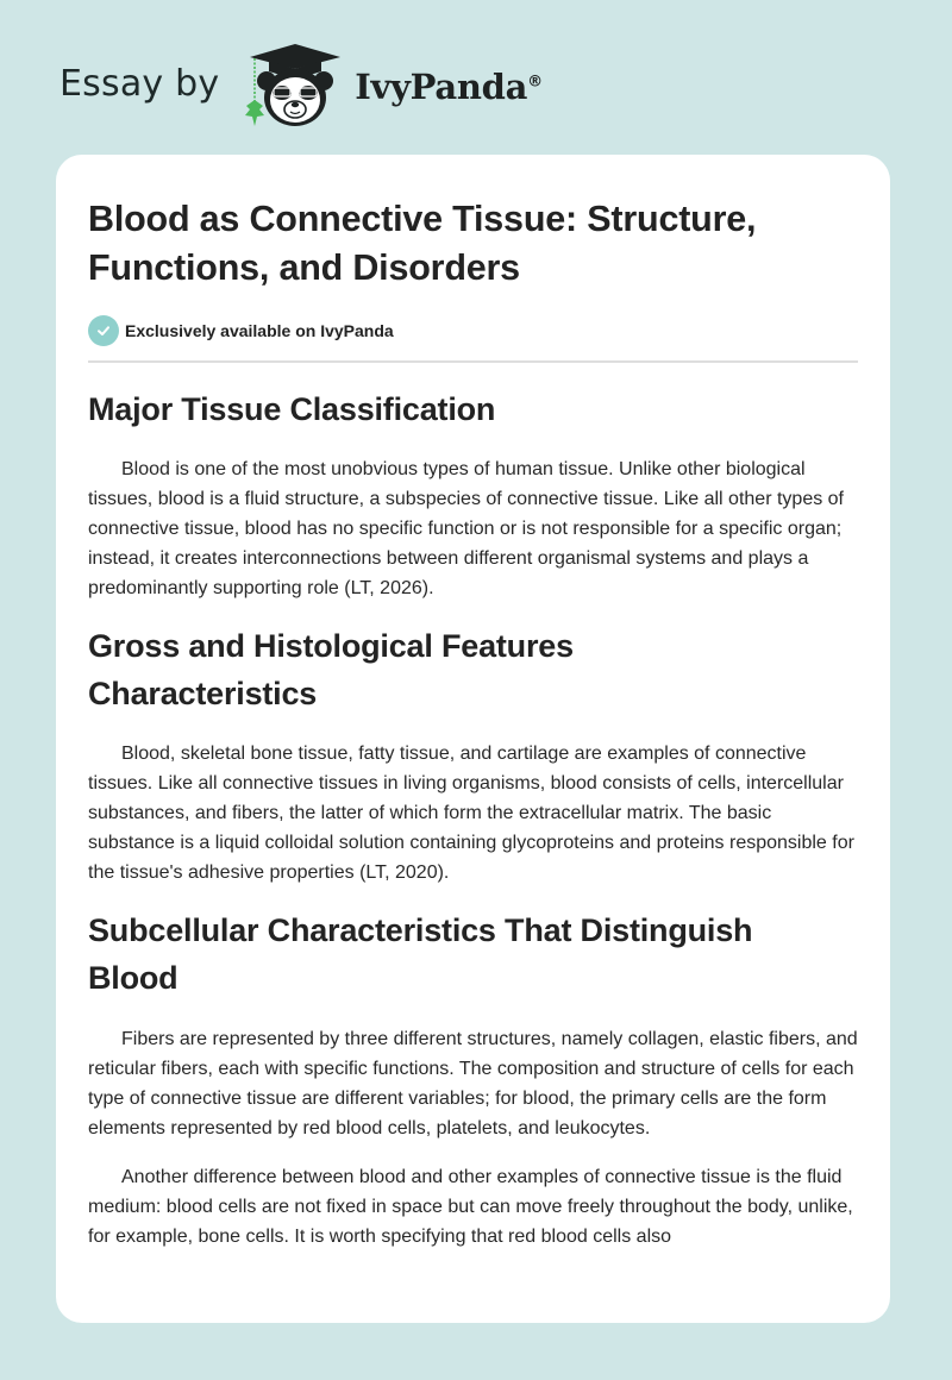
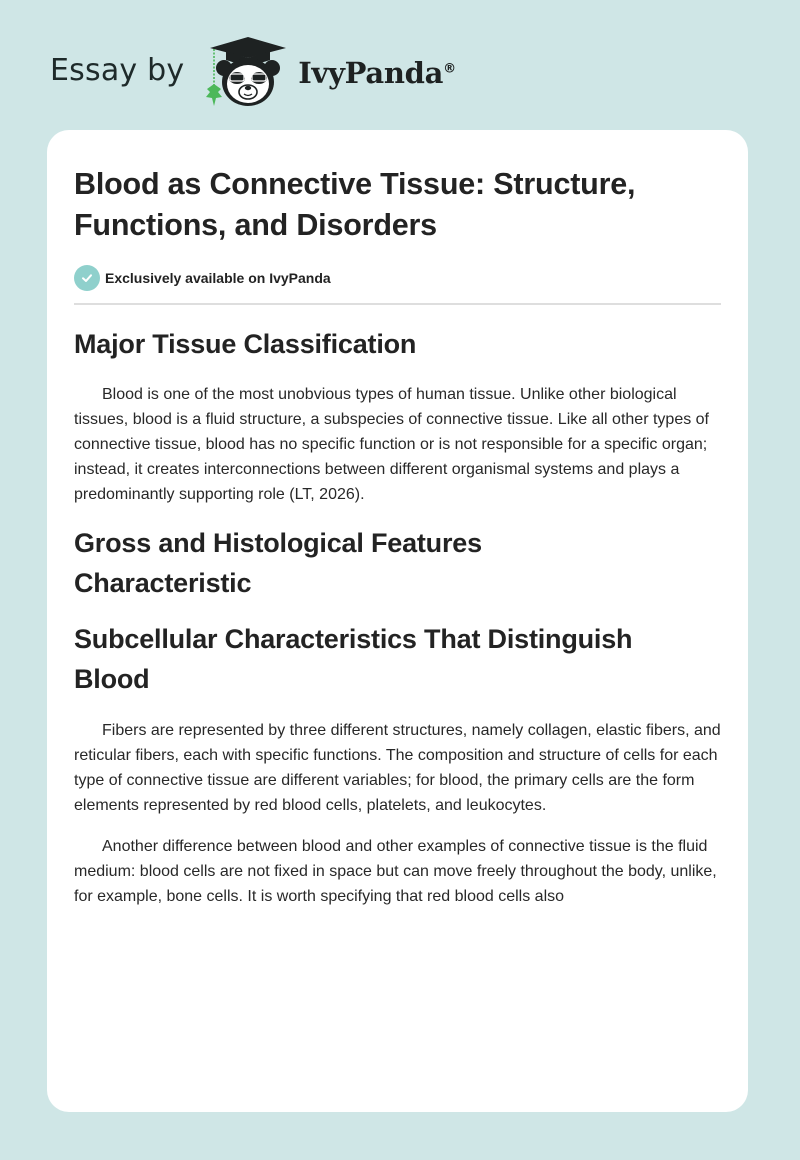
  Essay by
  IvyPanda®
  Blood as Connective Tissue: Structure, Functions, and Disorders
  Exclusively available on IvyPanda
  Major Tissue Classification
  Blood is one of the most unobvious types of human tissue. Unlike other biological tissues, blood is a fluid structure, a subspecies of connective tissue. Like all other types of connective tissue, blood has no specific function or is not responsible for a specific organ; instead, it creates interconnections between different organismal systems and plays a predominantly supporting role (LT, 2026).
- Gross and Histological Features Characteristics
+ Gross and Histological Features Characteristic
- Blood, skeletal bone tissue, fatty tissue, and cartilage are examples of connective tissues. Like all connective tissues in living organisms, blood consists of cells, intercellular substances, and fibers, the latter of which form the extracellular matrix. The basic substance is a liquid colloidal solution containing glycoproteins and proteins responsible for the tissue's adhesive properties (LT, 2020).
  Subcellular Characteristics That Distinguish Blood
  Fibers are represented by three different structures, namely collagen, elastic fibers, and reticular fibers, each with specific functions. The composition and structure of cells for each type of connective tissue are different variables; for blood, the primary cells are the form elements represented by red blood cells, platelets, and leukocytes.
  Another difference between blood and other examples of connective tissue is the fluid medium: blood cells are not fixed in space but can move freely throughout the body, unlike, for example, bone cells. It is worth specifying that red blood cells also
